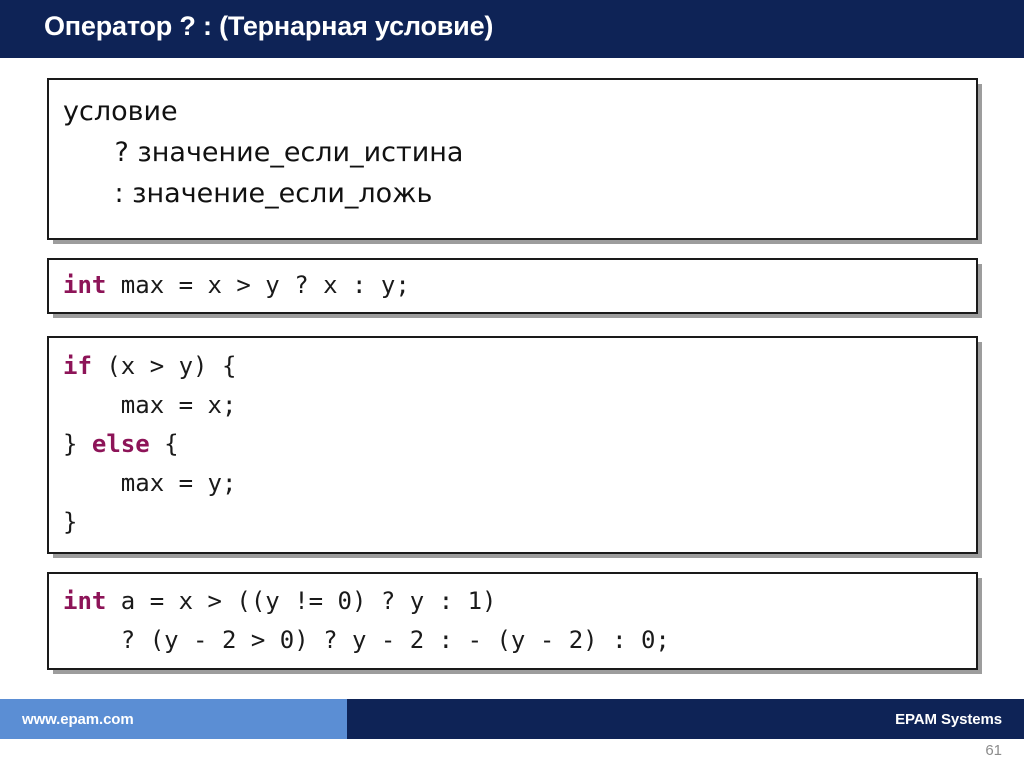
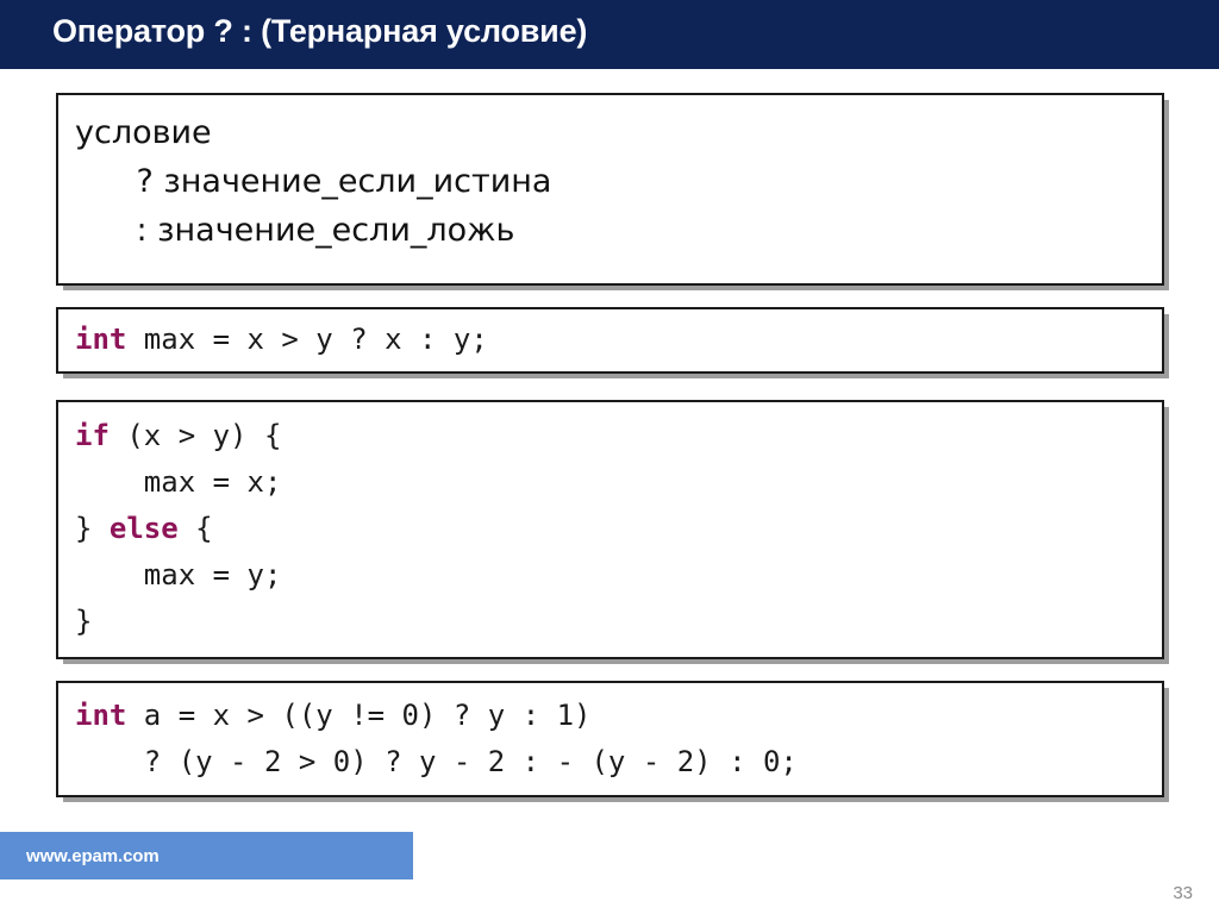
  Оператор ? : (Тернарная условие)
  условие ? значение_если_истина : значение_если_ложь
  int max = x > y ? x : y;
  if (x > y) { max = x; } else { max = y; }
  int a = x > ((y != 0) ? y : 1) ? (y - 2 > 0) ? y - 2 : - (y - 2) : 0;
  www.epam.com
- EPAM Systems
- 61
+ 33
